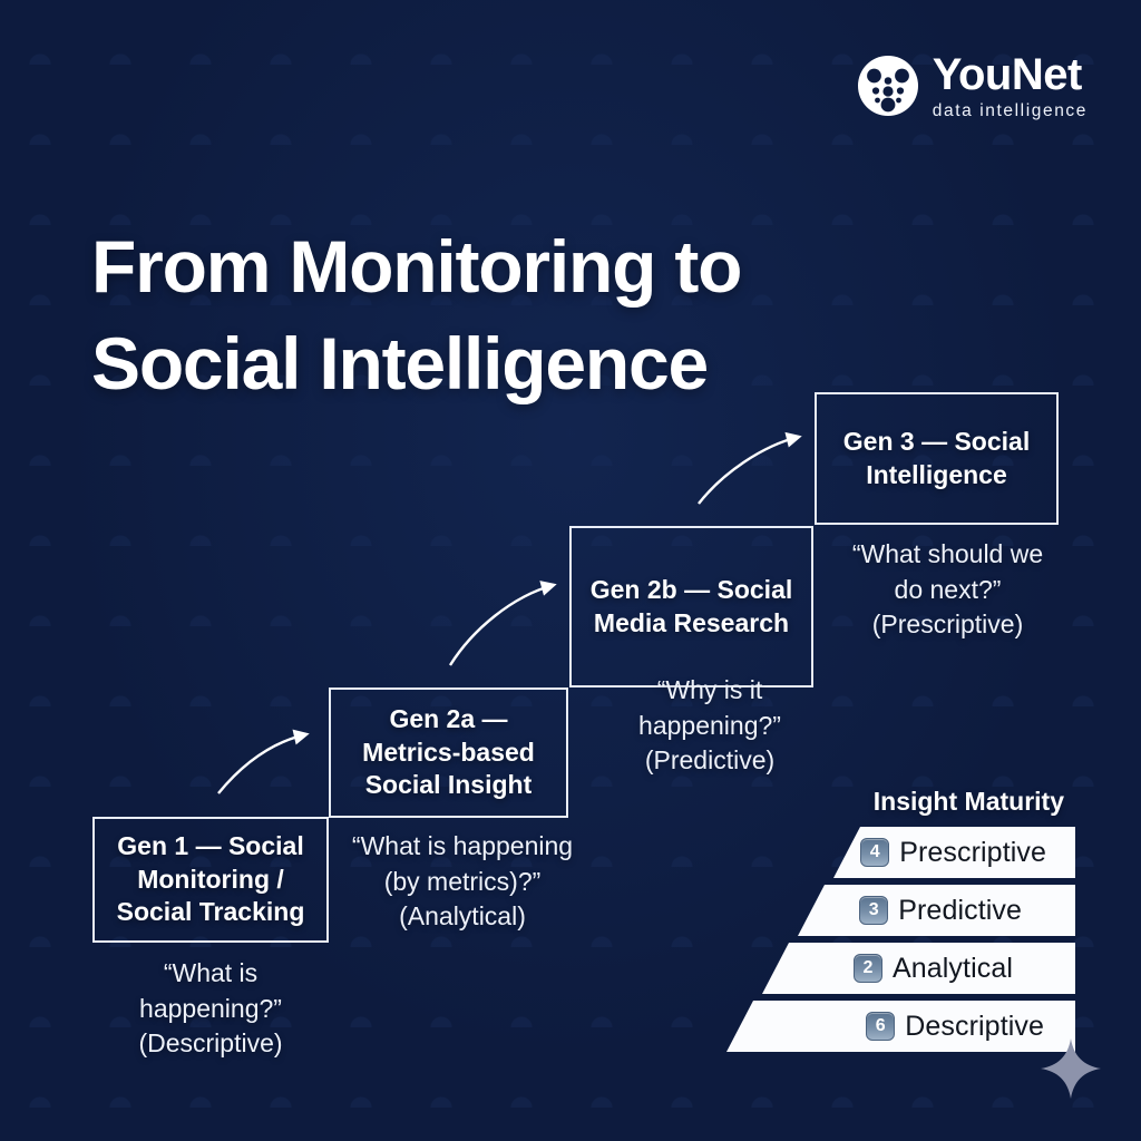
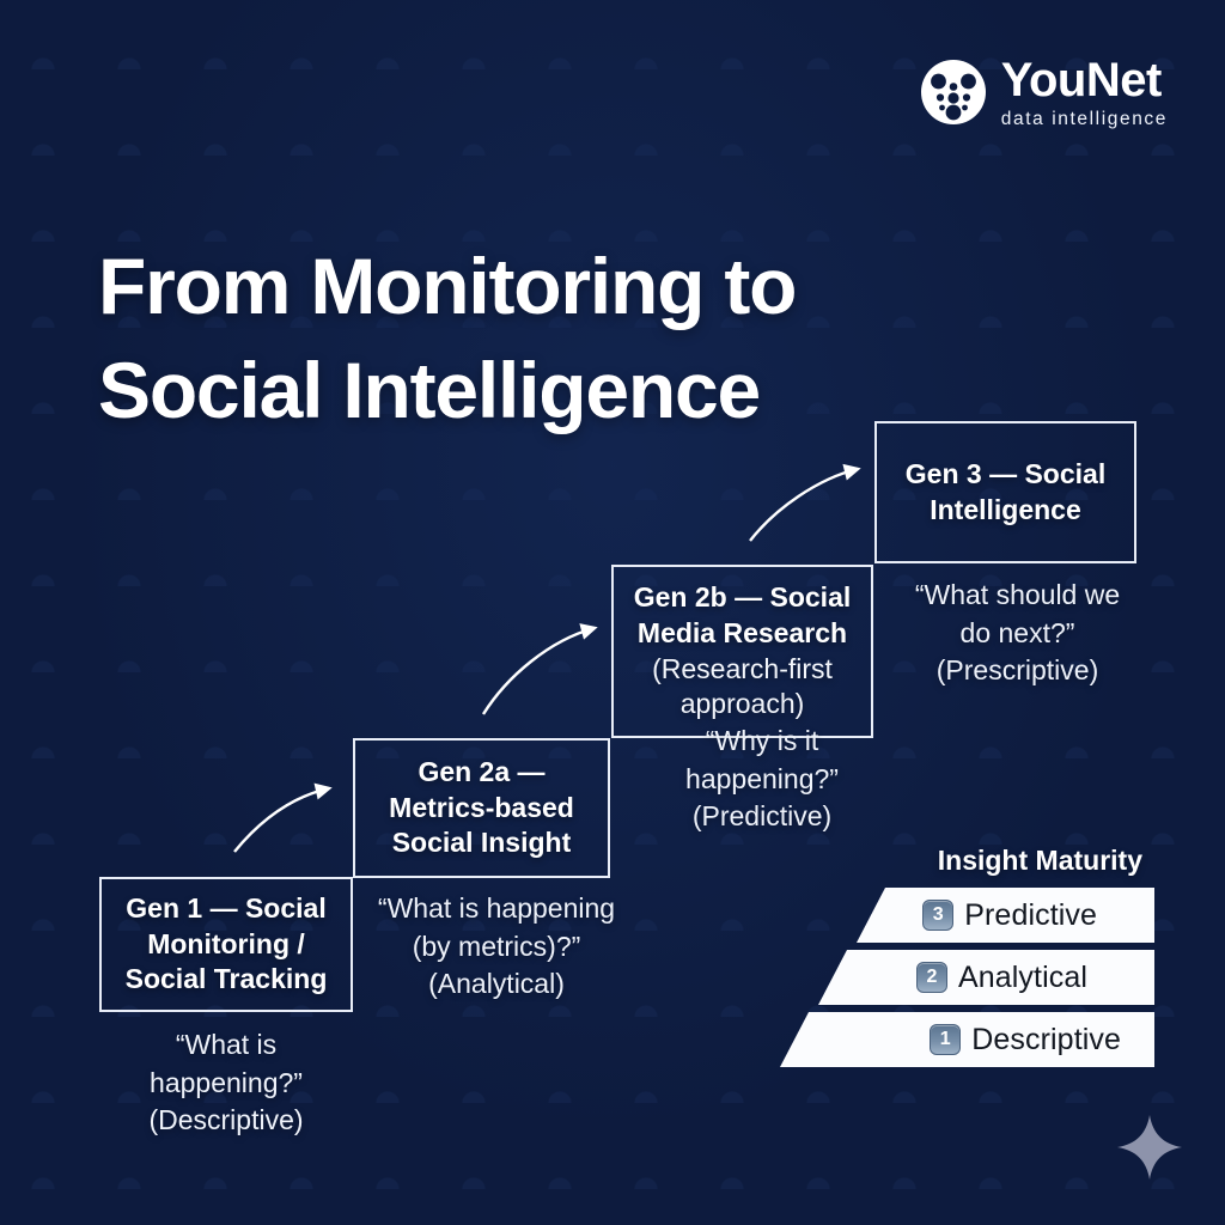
  YouNet
  data intelligence
  From Monitoring to
  Social Intelligence
  Gen 1 — Social
  Monitoring /
  Social Tracking
  “What is
  happening?”
  (Descriptive)
  Gen 2a —
  Metrics-based
  Social Insight
  “What is happening
  (by metrics)?”
  (Analytical)
  Gen 2b — Social
  Media Research
+ (Research-first
+ approach)
  “Why is it
  happening?”
  (Predictive)
  Gen 3 — Social
  Intelligence
  “What should we
  do next?”
  (Prescriptive)
  Insight Maturity
- 4
- Prescriptive
  3
  Predictive
  2
  Analytical
- 6
+ 1
  Descriptive
